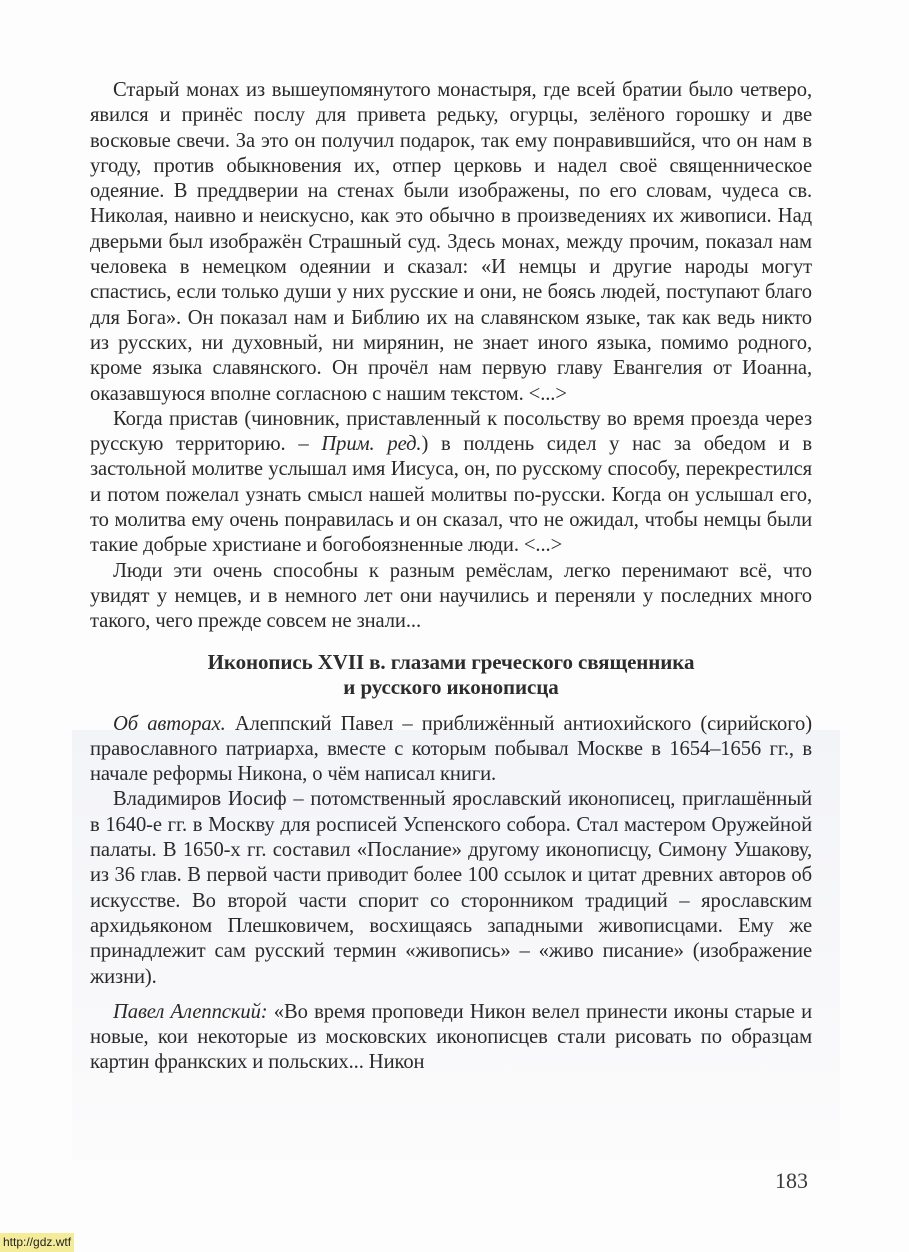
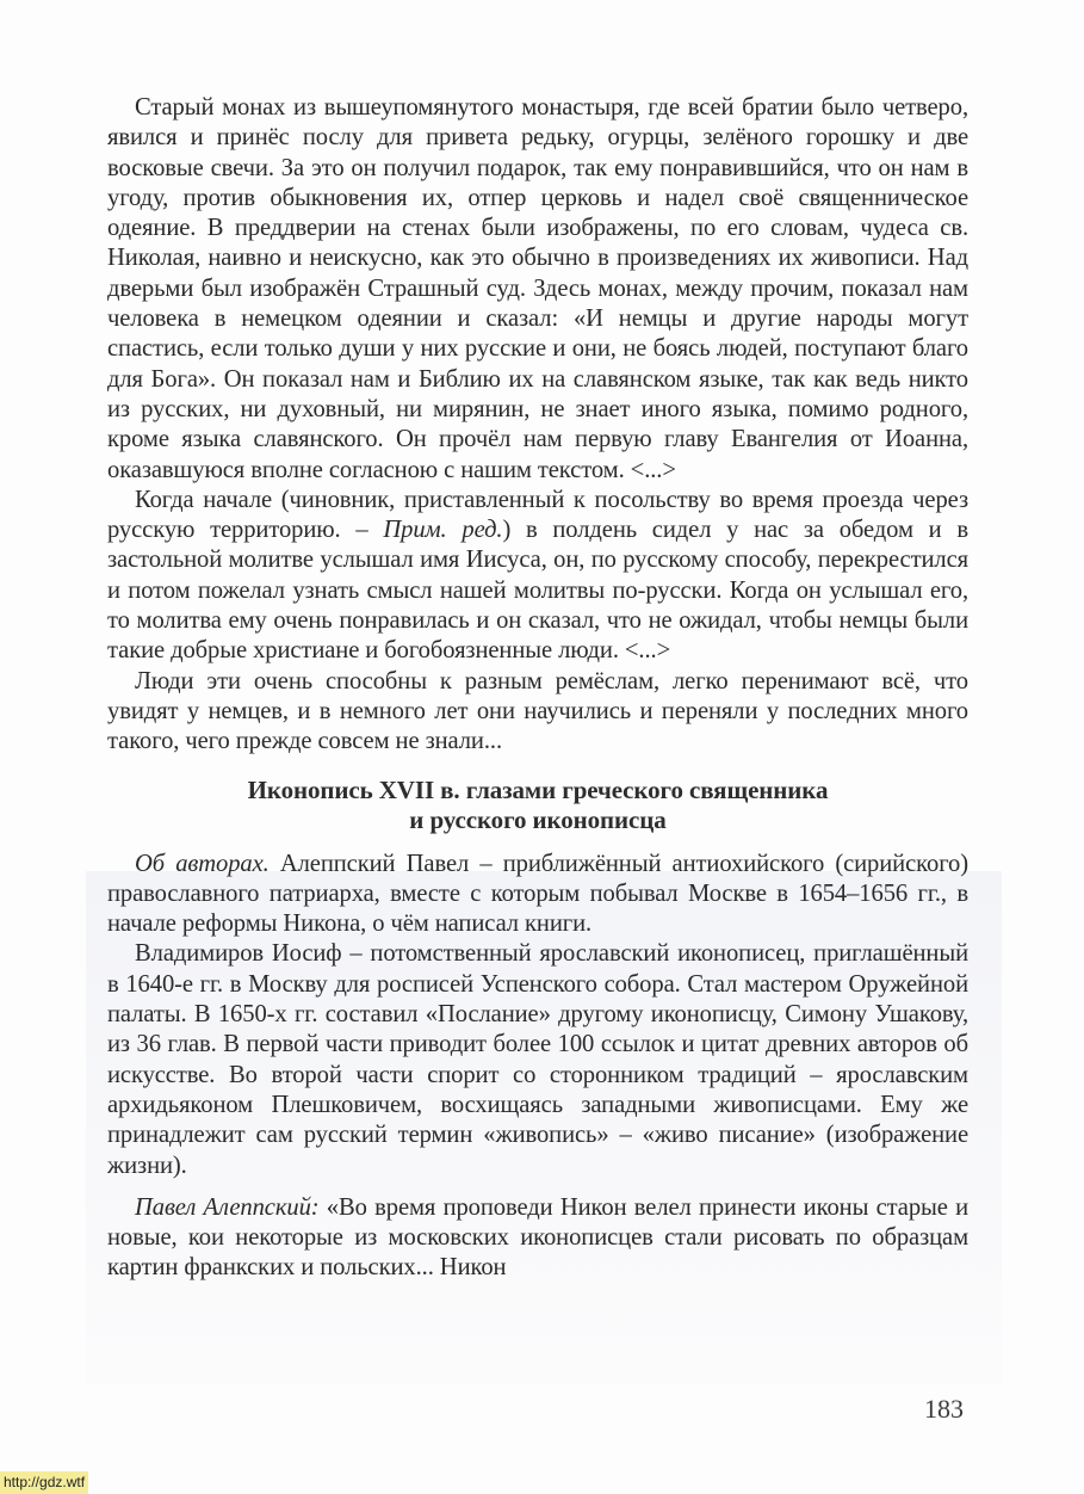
  Старый монах из вышеупомянутого монастыря, где всей братии было четверо, явился и принёс послу для привета редьку, огурцы, зелёного горошку и две восковые свечи. За это он получил подарок, так ему понравившийся, что он нам в угоду, против обыкновения их, отпер церковь и надел своё священническое одеяние. В преддверии на стенах были изображены, по его словам, чудеса св. Николая, наивно и неискусно, как это обычно в произведениях их живописи. Над дверьми был изображён Страшный суд. Здесь монах, между прочим, показал нам человека в немецком одеянии и сказал: «И немцы и другие народы могут спастись, если только души у них русские и они, не боясь людей, поступают благо для Бога». Он показал нам и Библию их на славянском языке, так как ведь никто из русских, ни духовный, ни мирянин, не знает иного языка, помимо родного, кроме языка славянского. Он прочёл нам первую главу Евангелия от Иоанна, оказавшуюся вполне согласною с нашим текстом. <...>
- Когда пристав (чиновник, приставленный к посольству во время проезда через русскую территорию. – Прим. ред.) в полдень сидел у нас за обедом и в застольной молитве услышал имя Иисуса, он, по русскому способу, перекрестился и потом пожелал узнать смысл нашей молитвы по-русски. Когда он услышал его, то молитва ему очень понравилась и он сказал, что не ожидал, чтобы немцы были такие добрые христиане и богобоязненные люди. <...>
+ Когда начале (чиновник, приставленный к посольству во время проезда через русскую территорию. – Прим. ред.) в полдень сидел у нас за обедом и в застольной молитве услышал имя Иисуса, он, по русскому способу, перекрестился и потом пожелал узнать смысл нашей молитвы по-русски. Когда он услышал его, то молитва ему очень понравилась и он сказал, что не ожидал, чтобы немцы были такие добрые христиане и богобоязненные люди. <...>
  Люди эти очень способны к разным ремёслам, легко перенимают всё, что увидят у немцев, и в немного лет они научились и переняли у последних много такого, чего прежде совсем не знали...
  Иконопись XVII в. глазами греческого священника
  и русского иконописца
  Об авторах. Алеппский Павел – приближённый антиохийского (сирийского) православного патриарха, вместе с которым побывал Москве в 1654–1656 гг., в начале реформы Никона, о чём написал книги.
  Владимиров Иосиф – потомственный ярославский иконописец, приглашённый в 1640-е гг. в Москву для росписей Успенского собора. Стал мастером Оружейной палаты. В 1650-х гг. составил «Послание» другому иконописцу, Симону Ушакову, из 36 глав. В первой части приводит более 100 ссылок и цитат древних авторов об искусстве. Во второй части спорит со сторонником традиций – ярославским архидьяконом Плешковичем, восхищаясь западными живописцами. Ему же принадлежит сам русский термин «живопись» – «живо писание» (изображение жизни).
  Павел Алеппский: «Во время проповеди Никон велел принести иконы старые и новые, кои некоторые из московских иконописцев стали рисовать по образцам картин франкских и польских... Никон
  183
  http://gdz.wtf
